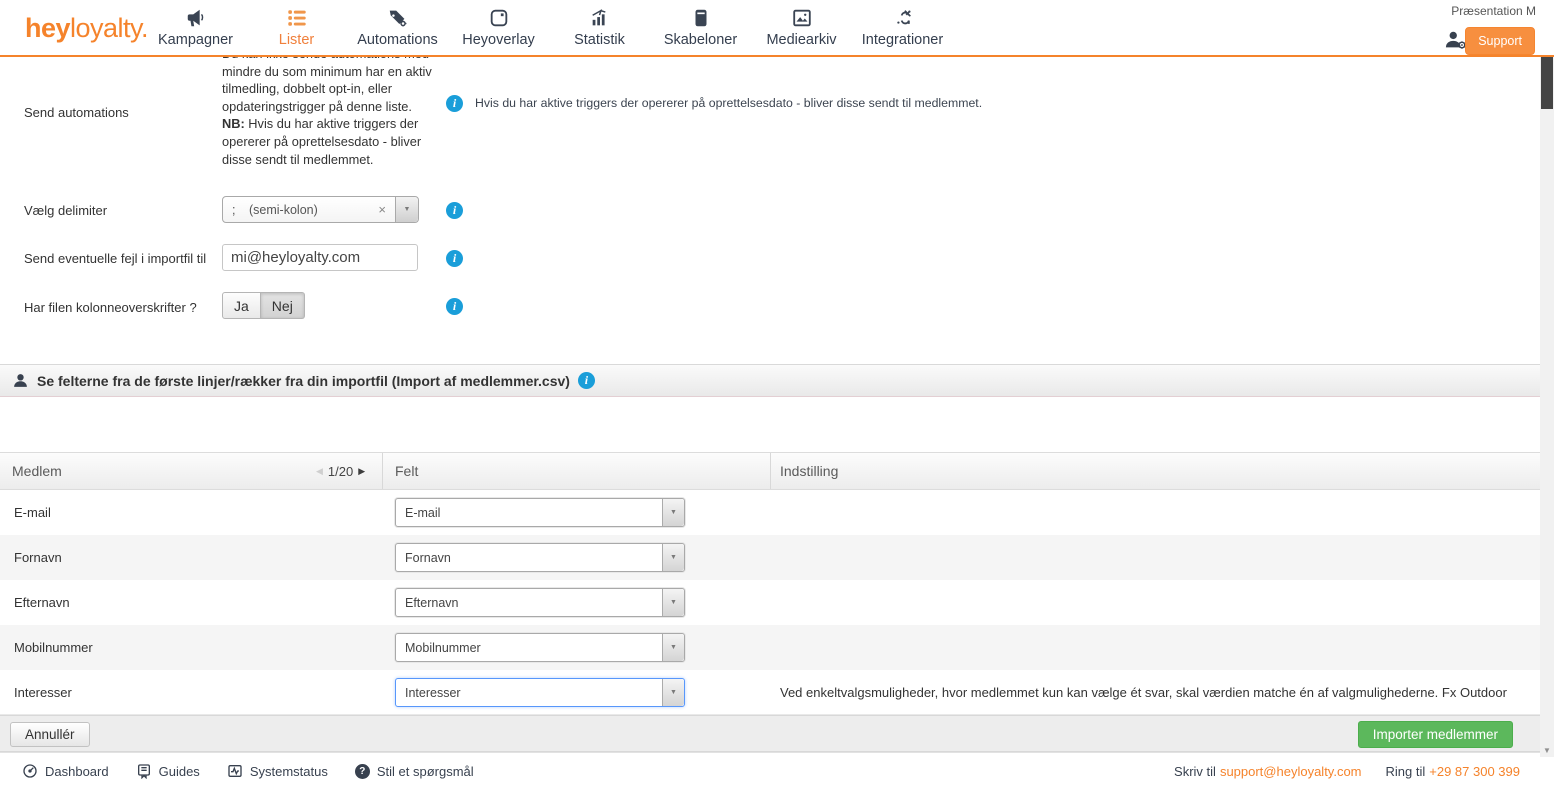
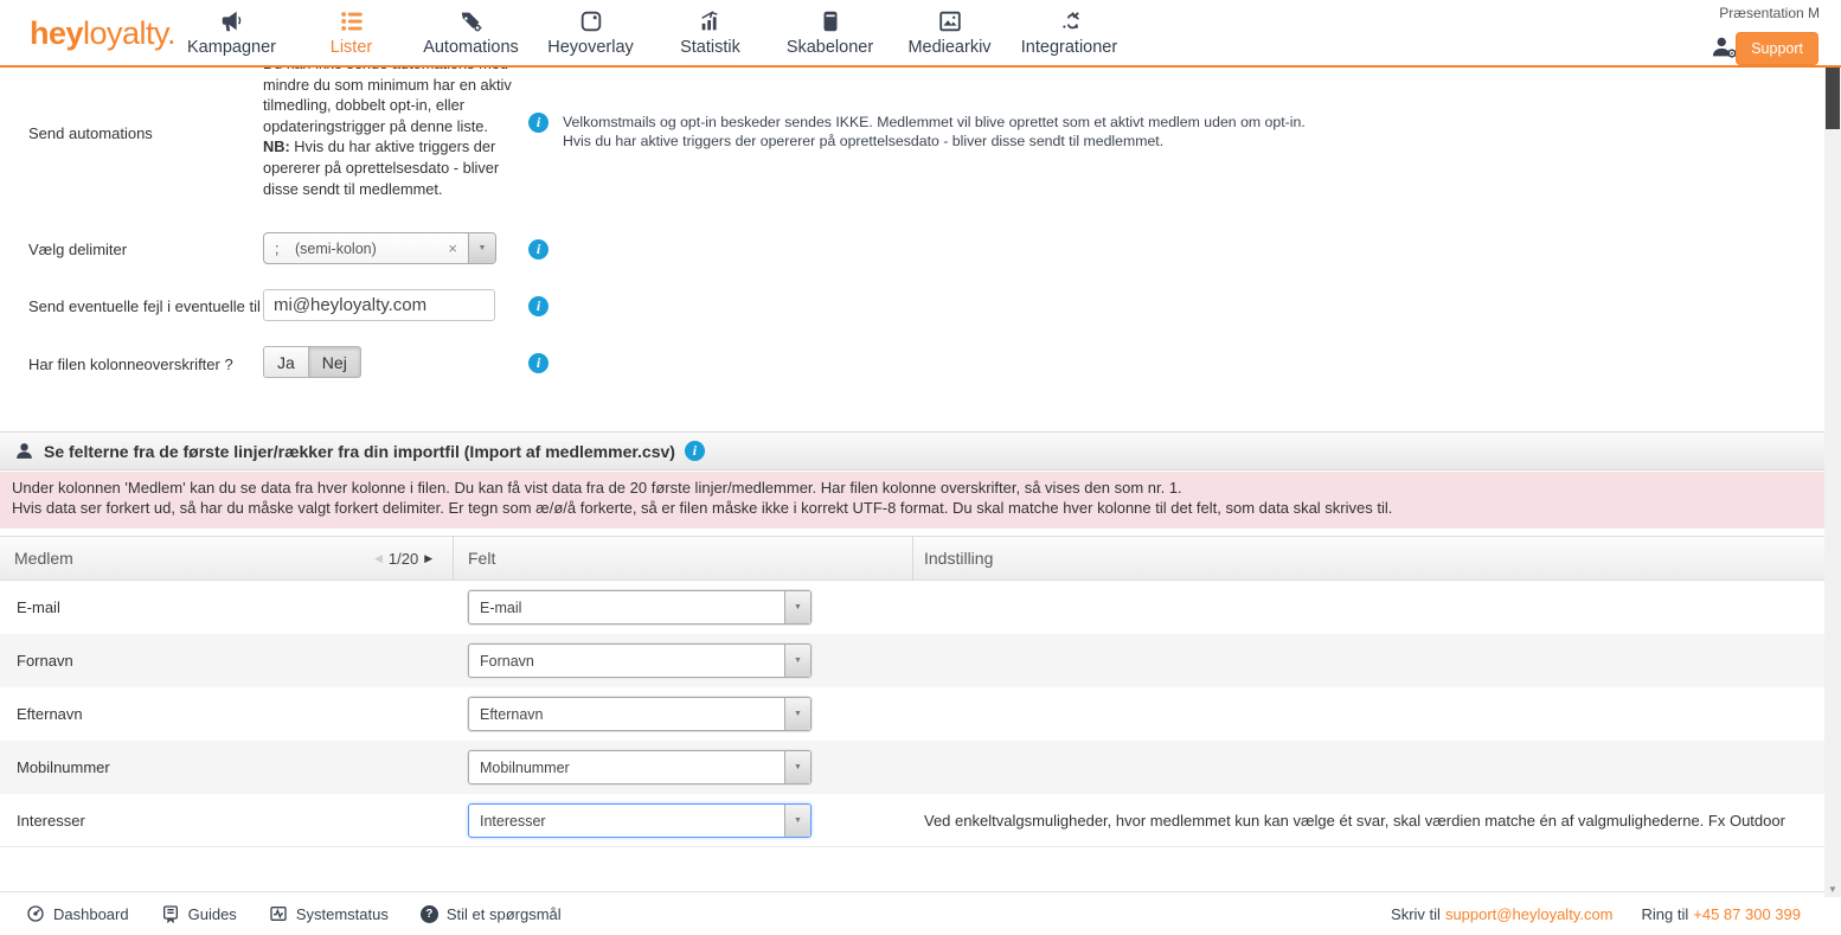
  Send automations
  mindre du som minimum har en aktiv tilmedling, dobbelt opt-in, eller opdateringstrigger på denne liste. NB: Hvis du har aktive triggers der opererer på oprettelsesdato - bliver disse sendt til medlemmet.
  i
+ Velkomstmails og opt-in beskeder sendes IKKE. Medlemmet vil blive oprettet som et aktivt medlem uden om opt-in.
  Hvis du har aktive triggers der opererer på oprettelsesdato - bliver disse sendt til medlemmet.
  Vælg delimiter
  ;
  (semi-kolon)
  ×
  i
- Send eventuelle fejl i importfil til
+ Send eventuelle fejl i eventuelle til
  mi@heyloyalty.com
  i
  Har filen kolonneoverskrifter ?
  Ja
  Nej
  i
  Se felterne fra de første linjer/rækker fra din importfil (Import af medlemmer.csv)
  i
+ Under kolonnen 'Medlem' kan du se data fra hver kolonne i filen. Du kan få vist data fra de 20 første linjer/medlemmer. Har filen kolonne overskrifter, så vises den som nr. 1.
+ Hvis data ser forkert ud, så har du måske valgt forkert delimiter. Er tegn som æ/ø/å forkerte, så er filen måske ikke i korrekt UTF-8 format. Du skal matche hver kolonne til det felt, som data skal skrives til.
  Medlem
  ◀
  1/20
  ▶
  Felt
  Indstilling
  E-mail
  E-mail
  Fornavn
  Fornavn
  Efternavn
  Efternavn
  Mobilnummer
  Mobilnummer
  Interesser
  Interesser
  Ved enkeltvalgsmuligheder, hvor medlemmet kun kan vælge ét svar, skal værdien matche én af valgmulighederne. Fx Outdoor
- Annullér
- Importer medlemmer
  Dashboard
  Guides
  Systemstatus
  ?
  Stil et spørgsmål
  Skriv til support@heyloyalty.com
- Ring til +29 87 300 399
+ Ring til +45 87 300 399
  ▼
  heyloyalty.
  Kampagner
  Lister
  Automations
  Heyoverlay
  Statistik
  Skabeloner
  Mediearkiv
  Integrationer
  Præsentation M
  Support
